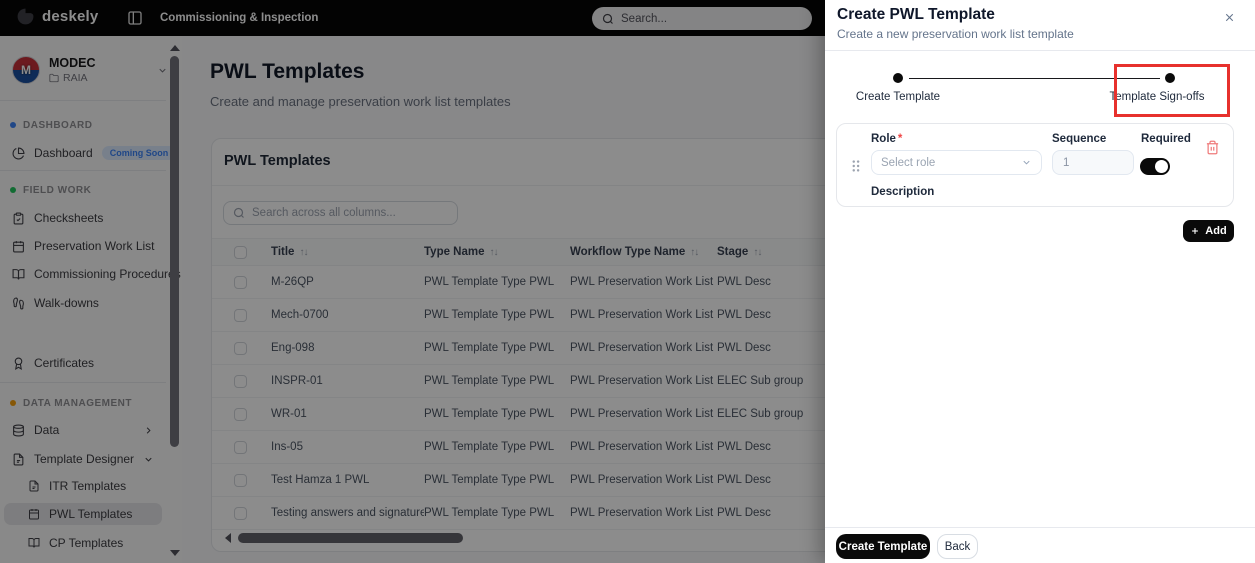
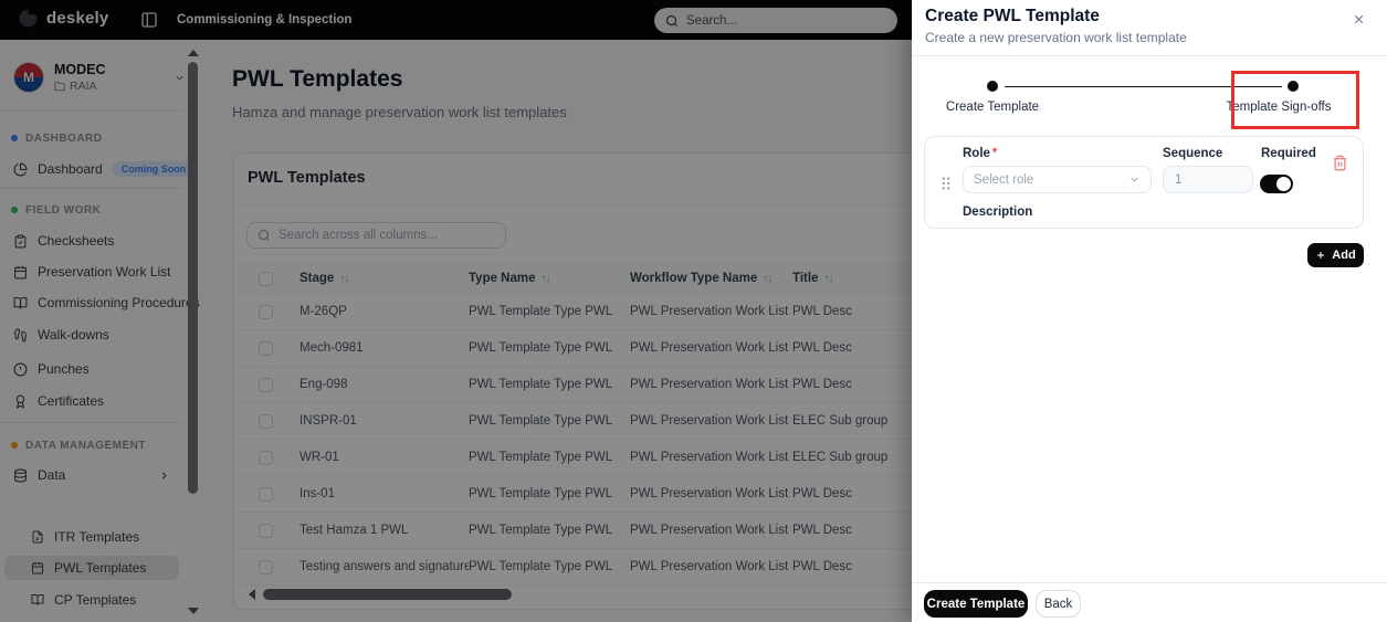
  deskely
  Commissioning & Inspection
  Search...
  M
  MODEC
  RAIA
  DASHBOARD
  Dashboard
  Coming Soon
  FIELD WORK
  Checksheets
  Preservation Work List
  Commissioning Procedur
  Walk-downs
+ Punches
  Certificates
  DATA MANAGEMENT
  Data
- Template Designer
  ITR Templates
  PWL Templates
  CP Templates
  PWL Templates
- Create and manage preservation work list templates
+ Hamza and manage preservation work list templates
  PWL Templates
  Search across all columns...
- Title
+ Stage
  ↑↓
  Type Name
  ↑↓
  Workflow Type Name
  ↑↓
- Stage
+ Title
  ↑↓
  M-26QP
  PWL Template Type PWL
  PWL Preservation Work List
  PWL Desc
- Mech-0700
+ Mech-0981
  PWL Template Type PWL
  PWL Preservation Work List
  PWL Desc
  Eng-098
  PWL Template Type PWL
  PWL Preservation Work List
  PWL Desc
  INSPR-01
  PWL Template Type PWL
  PWL Preservation Work List
  ELEC Sub group
  WR-01
  PWL Template Type PWL
  PWL Preservation Work List
  ELEC Sub group
- Ins-05
+ Ins-01
  PWL Template Type PWL
  PWL Preservation Work List
  PWL Desc
  Test Hamza 1 PWL
  PWL Template Type PWL
  PWL Preservation Work List
  PWL Desc
  Testing answers and signature
  PWL Template Type PWL
  PWL Preservation Work List
  PWL Desc
  Create PWL Template
  Create a new preservation work list template
  Create Template
  Template Sign-offs
  Role *
  Select role
  Sequence
  1
  Required
  Description
  Add
  Create Template
  Back
